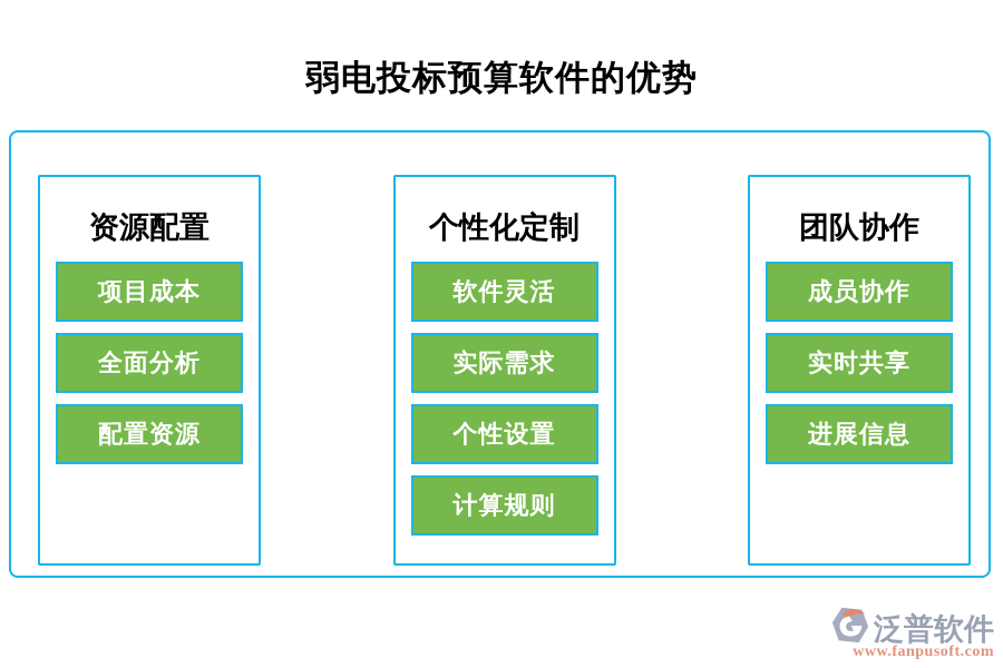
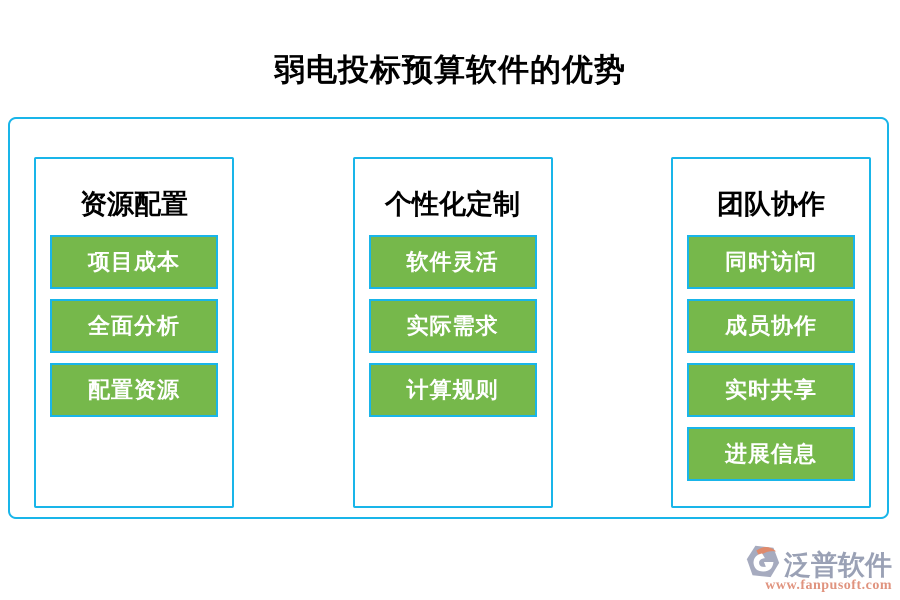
  弱电投标预算软件的优势
  资源配置
  项目成本
  全面分析
  配置资源
  个性化定制
  软件灵活
  实际需求
- 个性设置
  计算规则
  团队协作
+ 同时访问
  成员协作
  实时共享
  进展信息
  泛普软件
  www.fanpusoft.com
